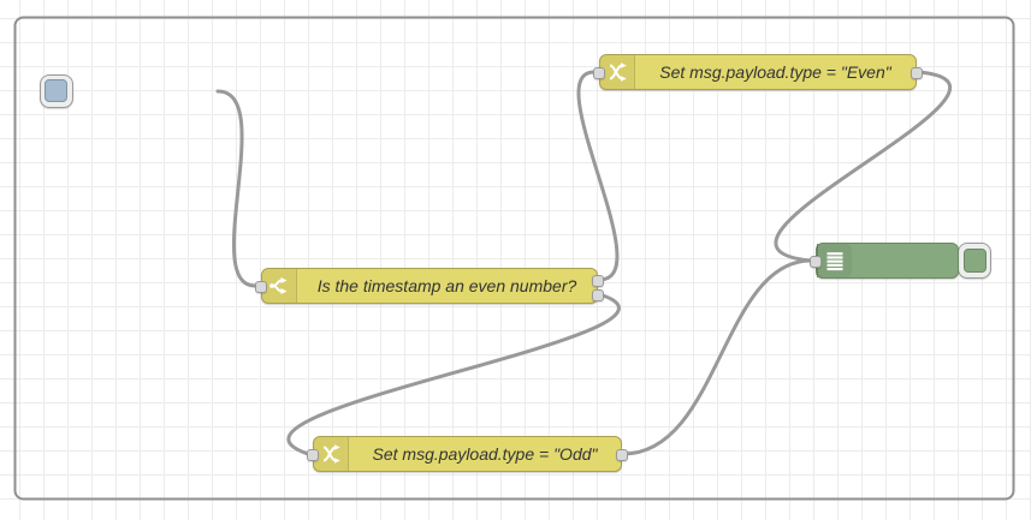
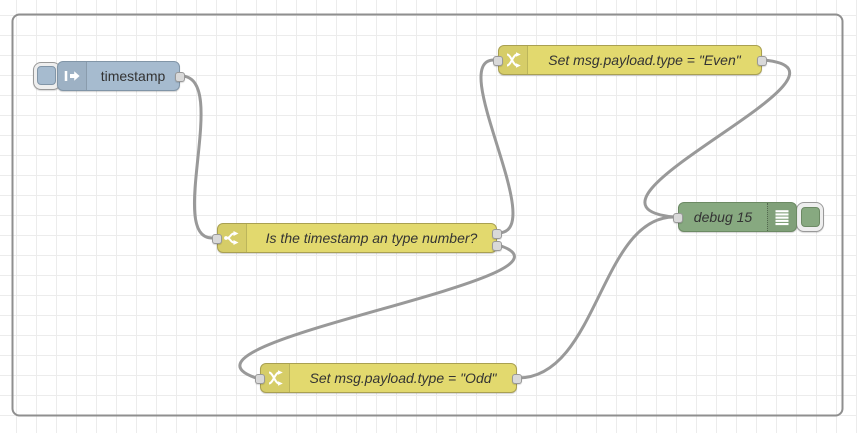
+ timestamp
- Is the timestamp an even number?
+ Is the timestamp an type number?
  Set msg.payload.type = "Even"
  Set msg.payload.type = "Odd"
+ debug 15
